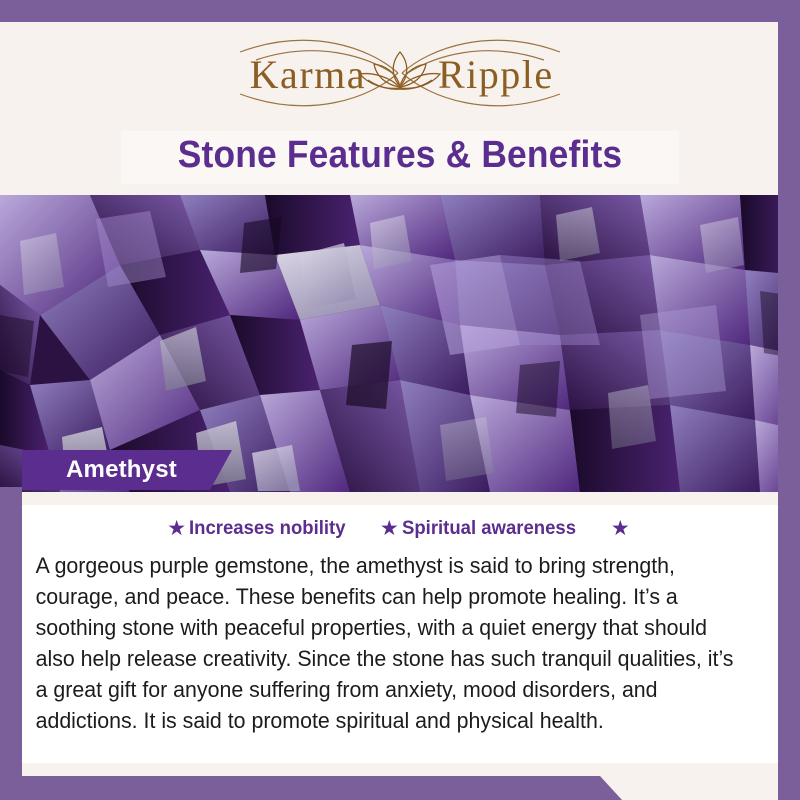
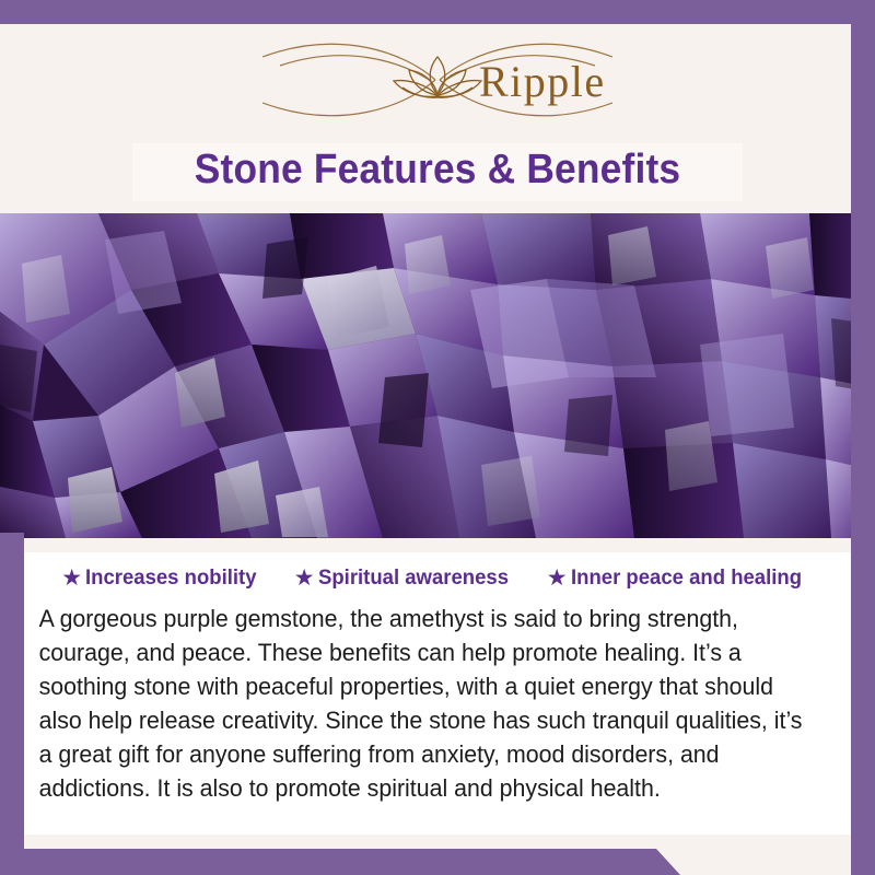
- Amethyst
- Karma
  Ripple
  Stone Features & Benefits
  ★
  Increases nobility
  ★
  Spiritual awareness
  ★
+ Inner peace and healing
- A gorgeous purple gemstone, the amethyst is said to bring strength, courage, and peace. These benefits can help promote healing. It’s a soothing stone with peaceful properties, with a quiet energy that should also help release creativity. Since the stone has such tranquil qualities, it’s a great gift for anyone suffering from anxiety, mood disorders, and addictions. It is said to promote spiritual and physical health.
+ A gorgeous purple gemstone, the amethyst is said to bring strength, courage, and peace. These benefits can help promote healing. It’s a soothing stone with peaceful properties, with a quiet energy that should also help release creativity. Since the stone has such tranquil qualities, it’s a great gift for anyone suffering from anxiety, mood disorders, and addictions. It is also to promote spiritual and physical health.
